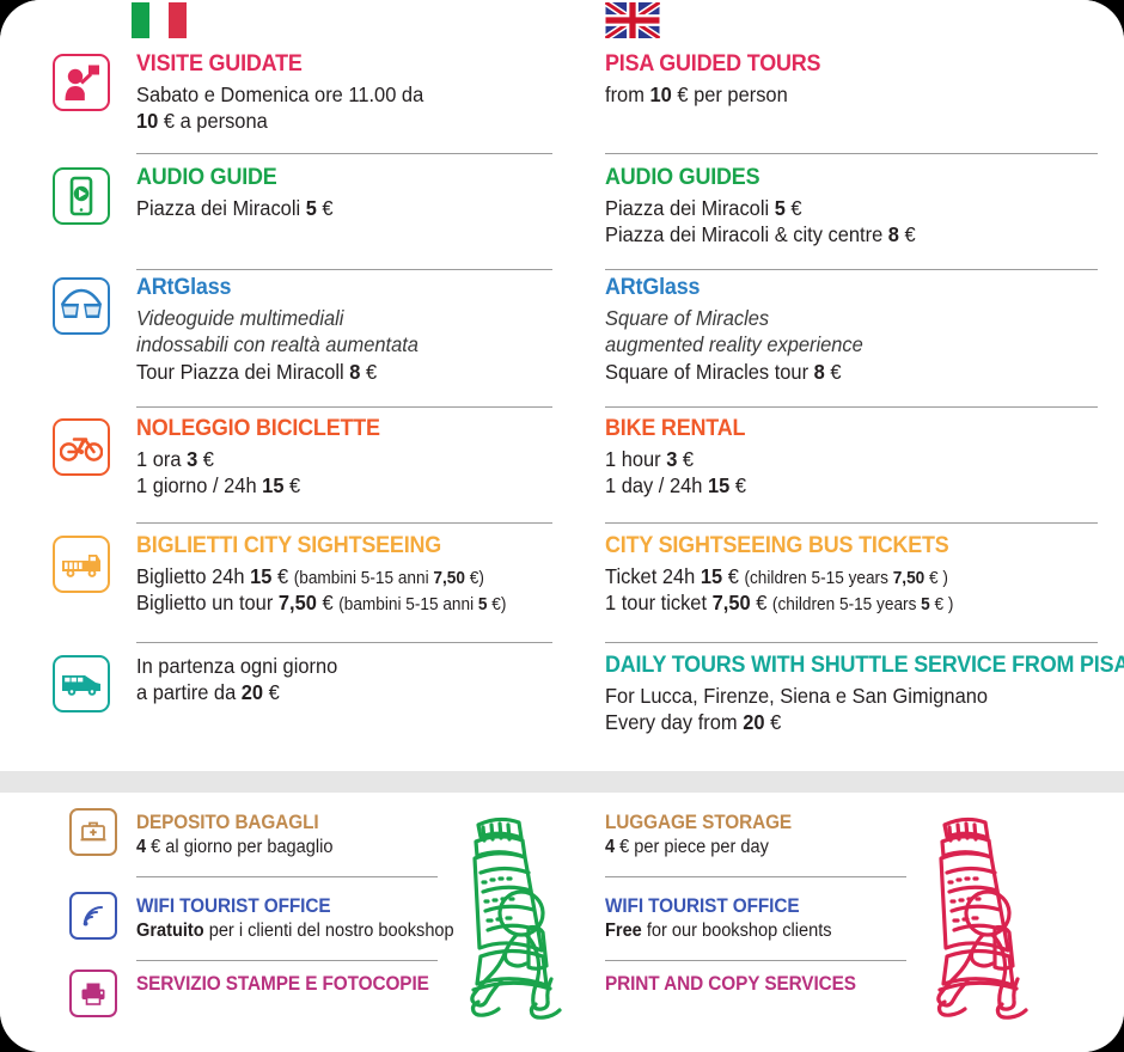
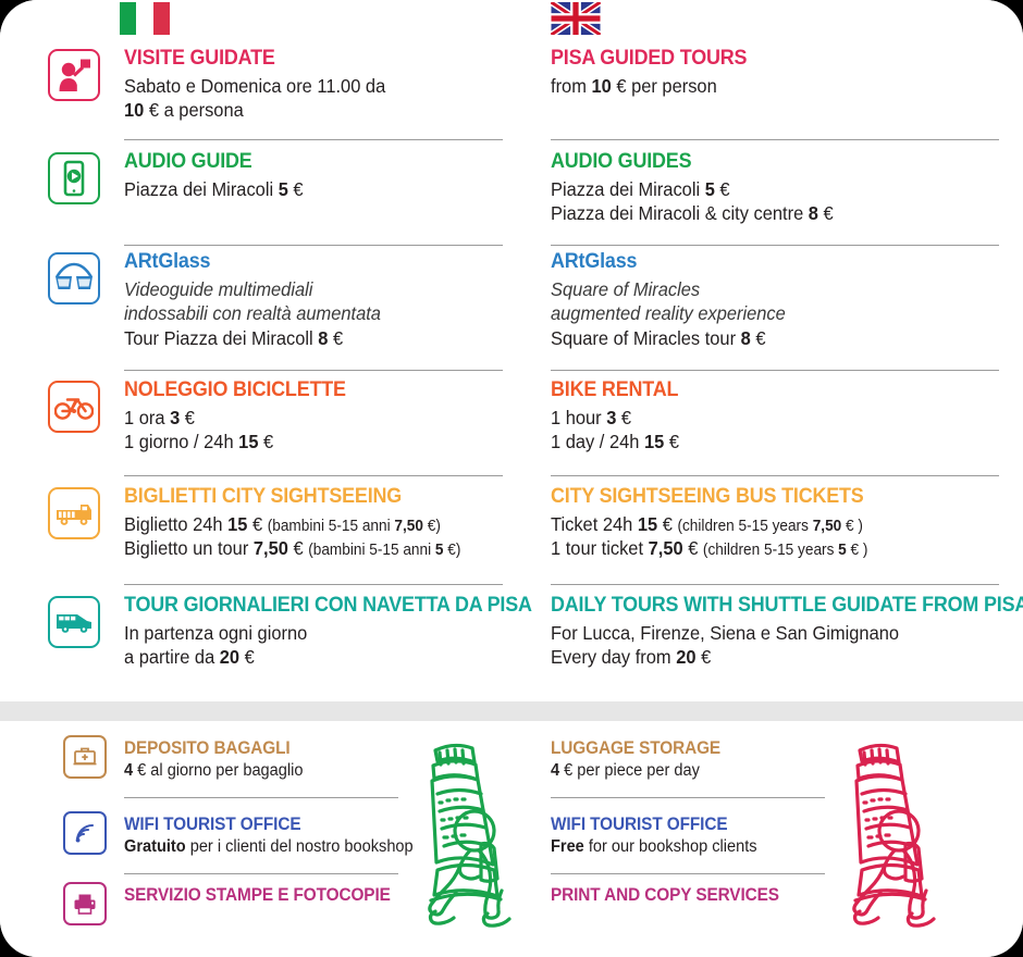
  VISITE GUIDATE
  Sabato e Domenica ore 11.00 da
  10 € a persona
  AUDIO GUIDE
  Piazza dei Miracoli 5 €
  ARtGlass
  Videoguide multimediali
  indossabili con realtà aumentata
  Tour Piazza dei Miracoll 8 €
  NOLEGGIO BICICLETTE
  1 ora 3 €
  1 giorno / 24h 15 €
  BIGLIETTI CITY SIGHTSEEING
  Biglietto 24h 15 € (bambini 5-15 anni 7,50 €)
  Biglietto un tour 7,50 € (bambini 5-15 anni 5 €)
+ TOUR GIORNALIERI CON NAVETTA DA PISA
  In partenza ogni giorno
  a partire da 20 €
  PISA GUIDED TOURS
  from 10 € per person
  AUDIO GUIDES
  Piazza dei Miracoli 5 €
  Piazza dei Miracoli & city centre 8 €
  ARtGlass
  Square of Miracles
  augmented reality experience
  Square of Miracles tour 8 €
  BIKE RENTAL
  1 hour 3 €
  1 day / 24h 15 €
  CITY SIGHTSEEING BUS TICKETS
  Ticket 24h 15 € (children 5-15 years 7,50 € )
  1 tour ticket 7,50 € (children 5-15 years 5 € )
- DAILY TOURS WITH SHUTTLE SERVICE FROM PISA
+ DAILY TOURS WITH SHUTTLE GUIDATE FROM PISA
  For Lucca, Firenze, Siena e San Gimignano
  Every day from 20 €
  DEPOSITO BAGAGLI
  4 € al giorno per bagaglio
  WIFI TOURIST OFFICE
  Gratuito per i clienti del nostro bookshop
  SERVIZIO STAMPE E FOTOCOPIE
  LUGGAGE STORAGE
  4 € per piece per day
  WIFI TOURIST OFFICE
  Free for our bookshop clients
  PRINT AND COPY SERVICES
